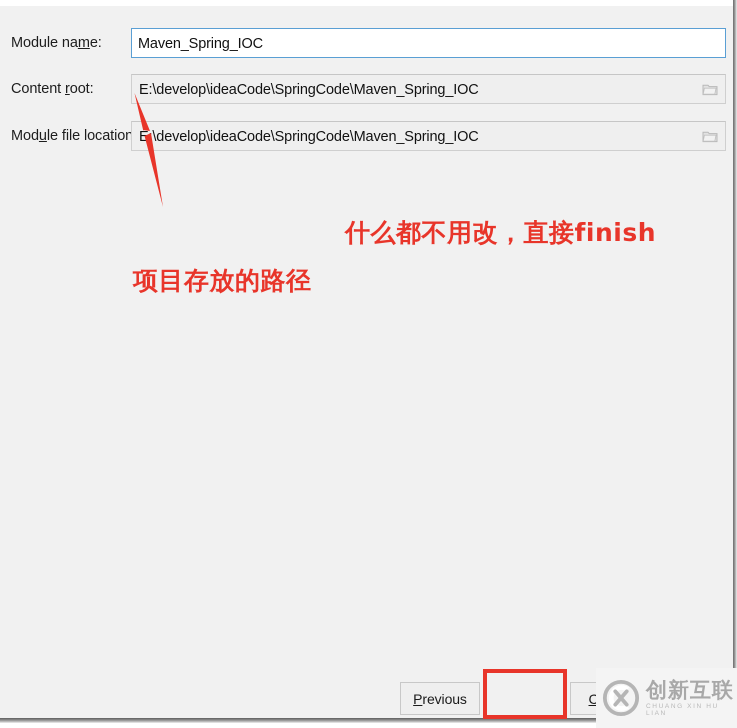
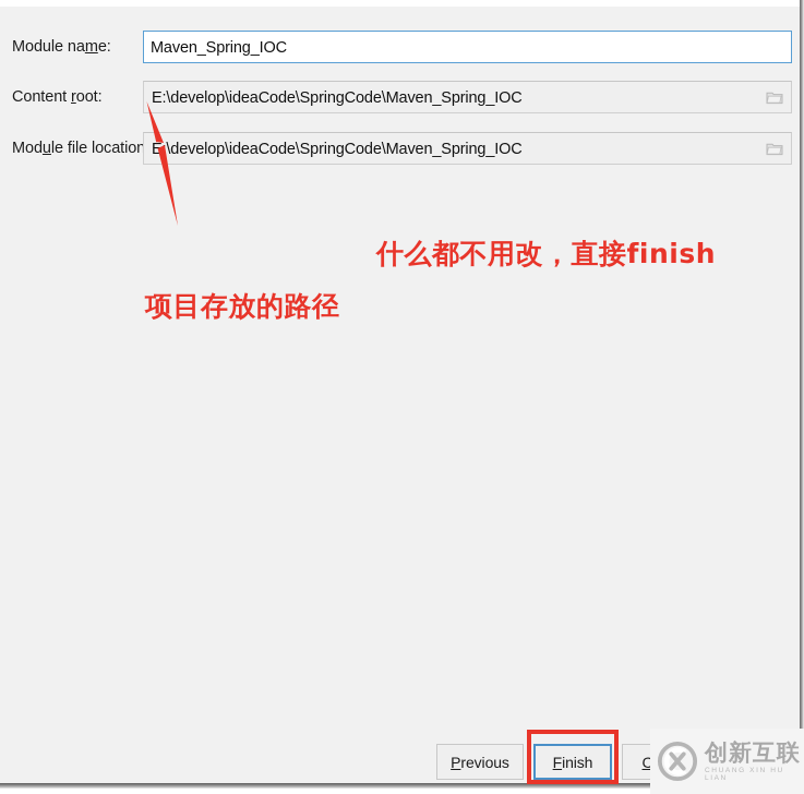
  Module name:
  Maven_Spring_IOC
  Content root:
  E:\develop\ideaCode\SpringCode\Maven_Spring_IOC
  Module file location
  E\develop\ideaCode\SpringCode\Maven_Spring_IOC
  P
  revious
+ F
+ inish
  C
  什么都不用改，直接finish
  项目存放的路径
  创新互联
